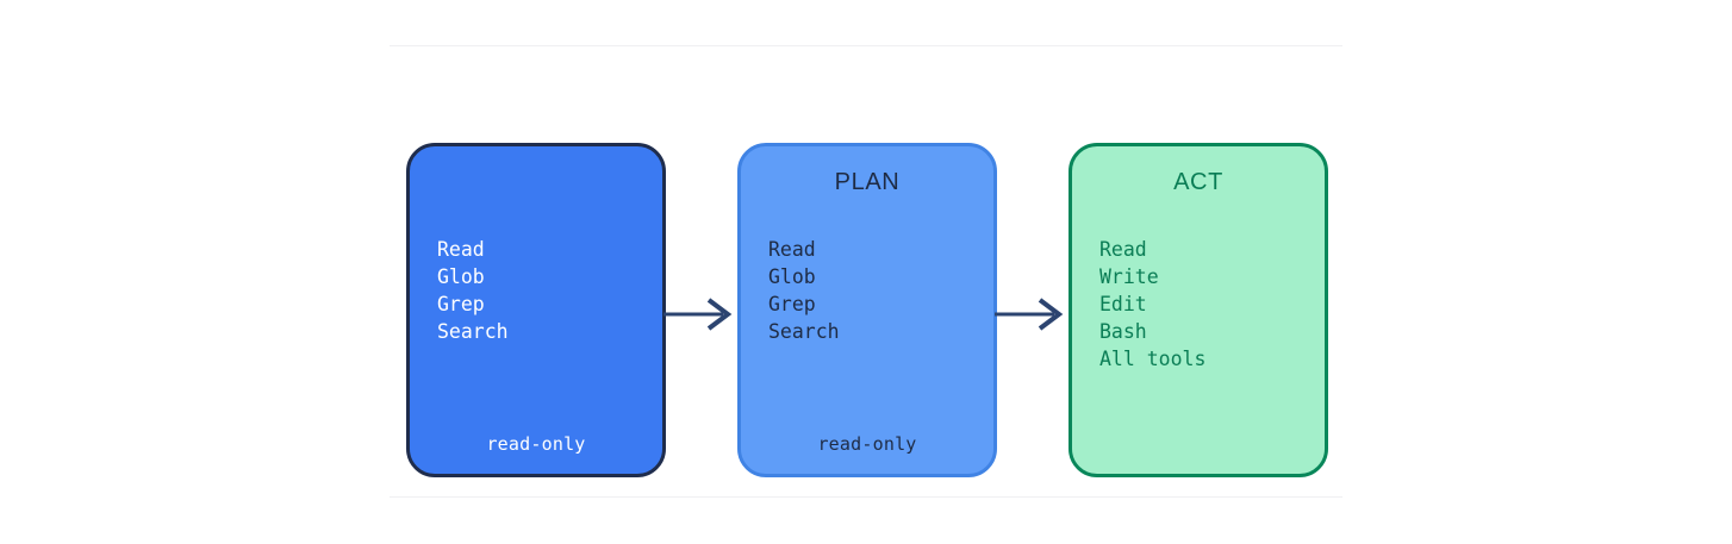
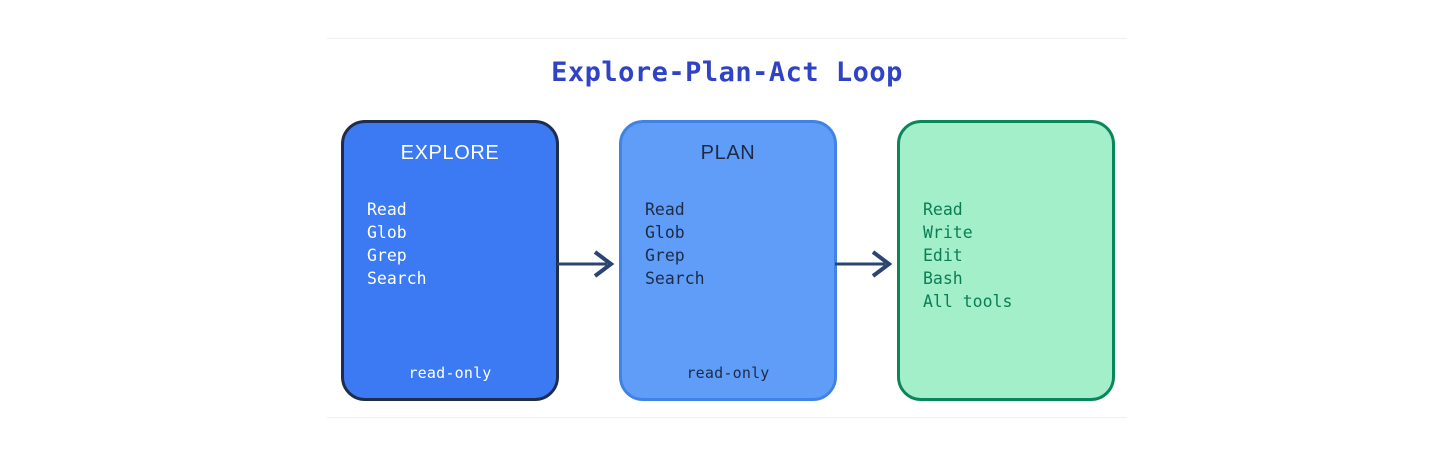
+ Explore-Plan-Act Loop
+ EXPLORE
  Read
  Glob
  Grep
  Search
  read-only
  PLAN
  Read
  Glob
  Grep
  Search
  read-only
- ACT
  Read
  Write
  Edit
  Bash
  All tools
